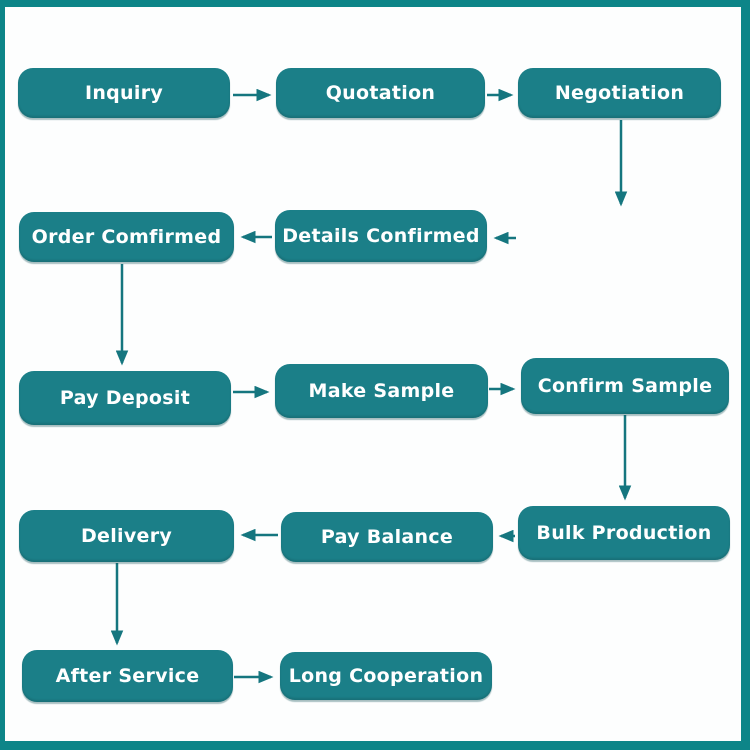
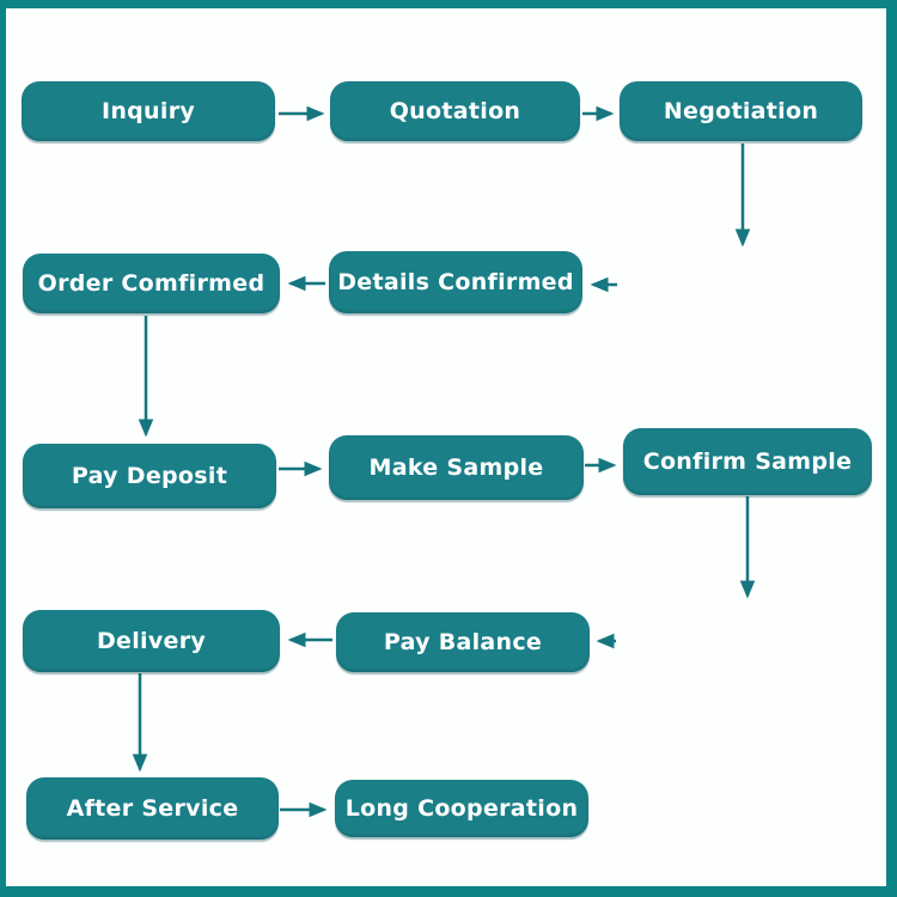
  Inquiry
  Quotation
  Negotiation
  Order Comfirmed
  Details Confirmed
  Pay Deposit
  Make Sample
  Confirm Sample
  Delivery
  Pay Balance
- Bulk Production
  After Service
  Long Cooperation
